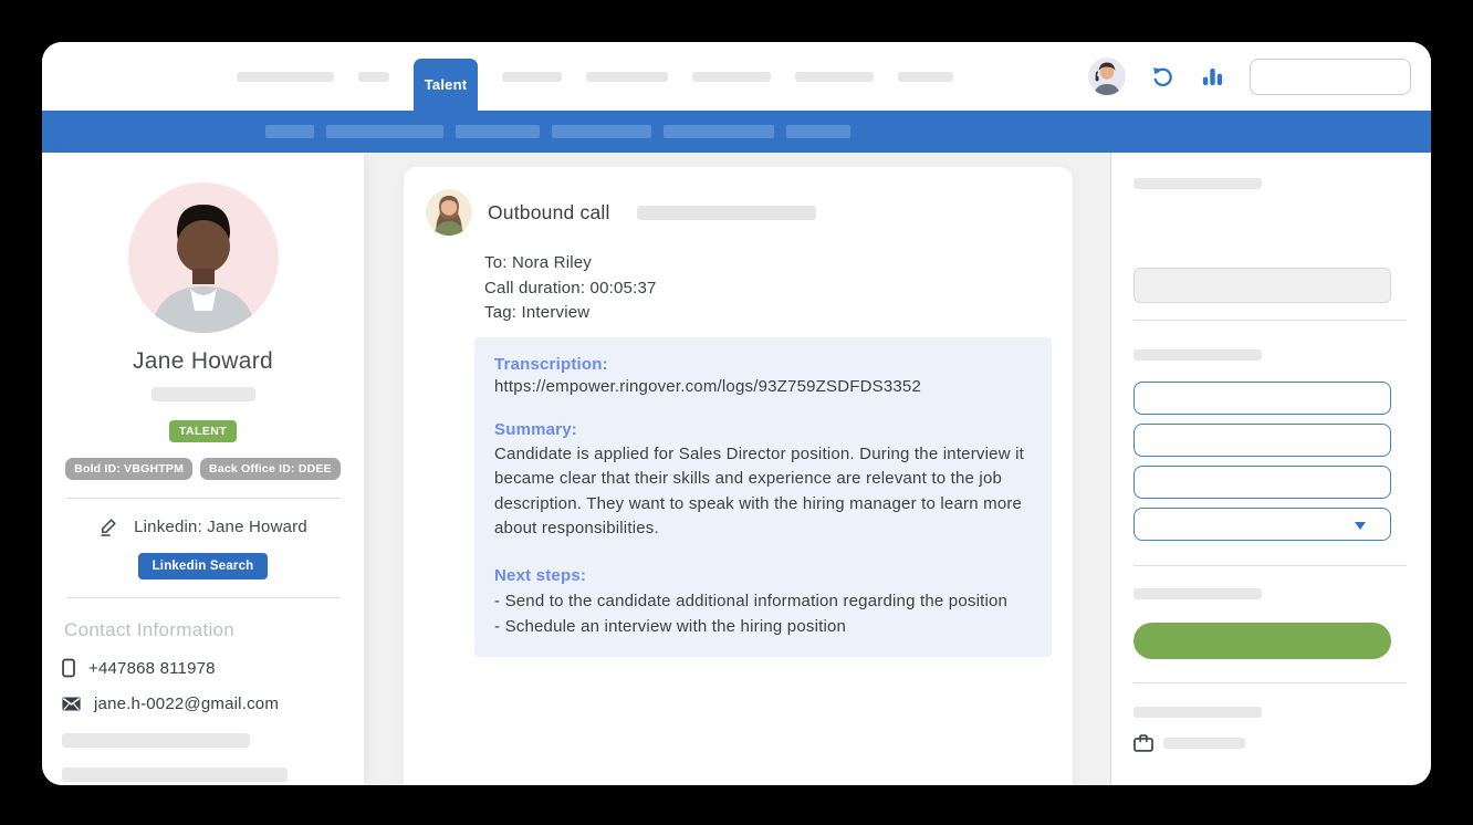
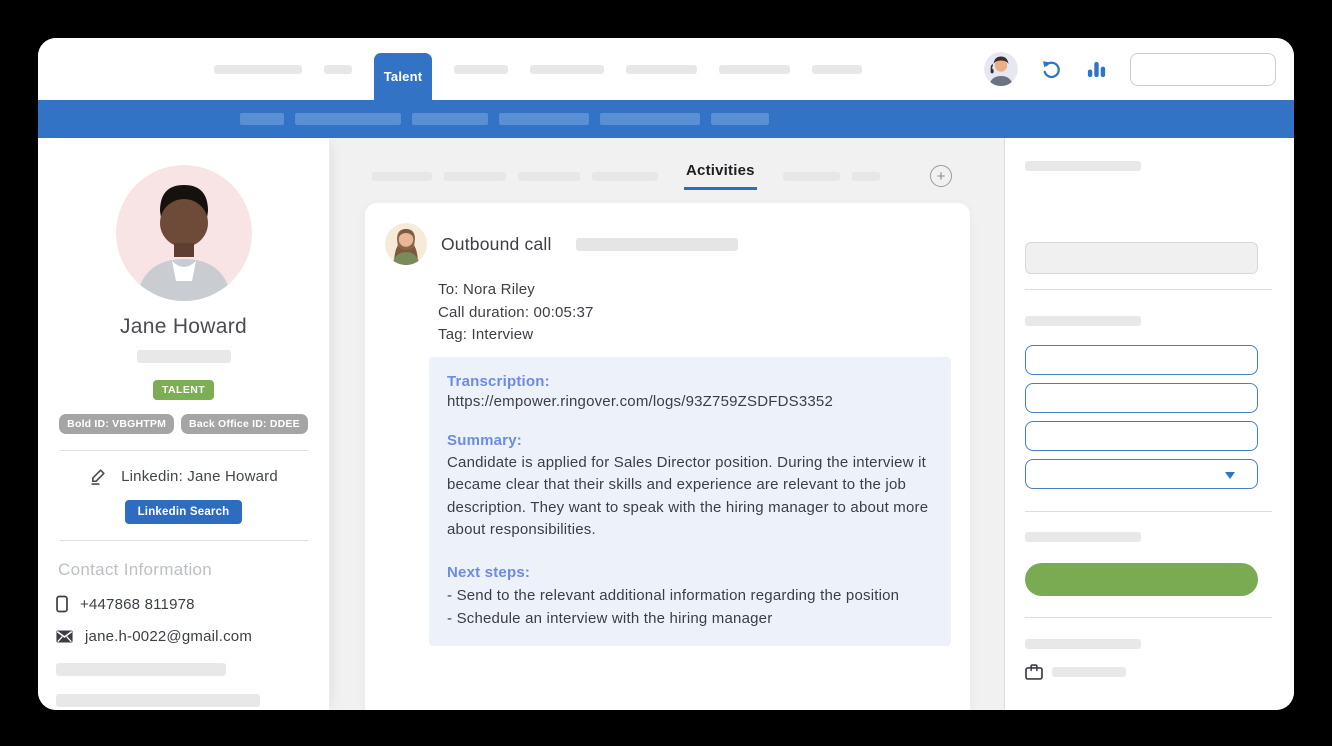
  Talent
  Jane Howard
  TALENT
  Bold ID: VBGHTPM
  Back Office ID: DDEE
  Linkedin: Jane Howard
  Linkedin Search
  Contact Information
  +447868 811978
  jane.h-0022@gmail.com
+ Activities
+ +
  Outbound call
  To: Nora Riley
  Call duration: 00:05:37
  Tag: Interview
  Transcription:
  https://empower.ringover.com/logs/93Z759ZSDFDS3352
  Summary:
- Candidate is applied for Sales Director position. During the interview it became clear that their skills and experience are relevant to the job description. They want to speak with the hiring manager to learn more about responsibilities.
+ Candidate is applied for Sales Director position. During the interview it became clear that their skills and experience are relevant to the job description. They want to speak with the hiring manager to about more about responsibilities.
  Next steps:
- - Send to the candidate additional information regarding the position
+ - Send to the relevant additional information regarding the position
- - Schedule an interview with the hiring position
+ - Schedule an interview with the hiring manager
